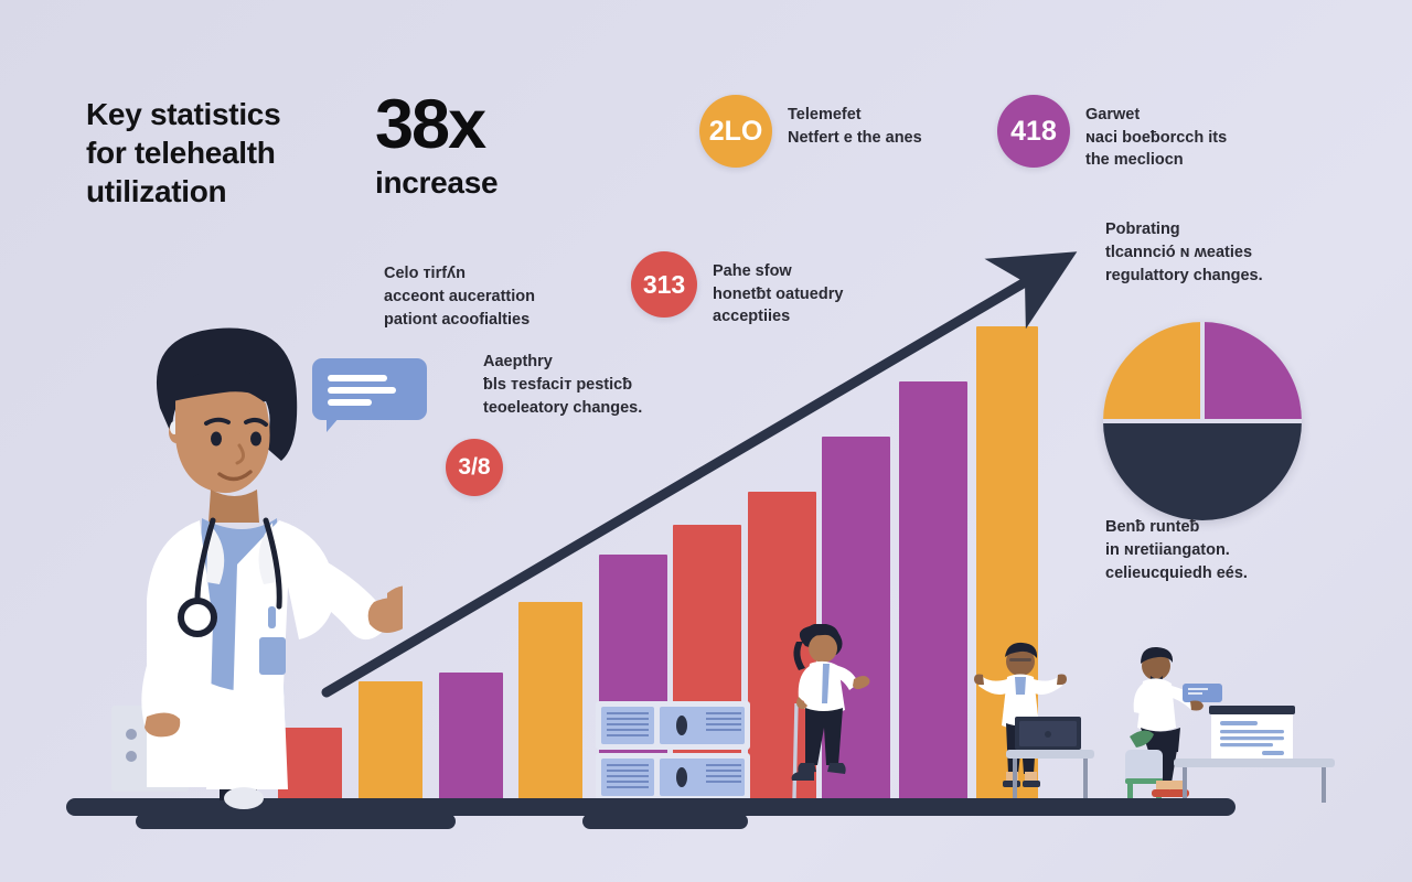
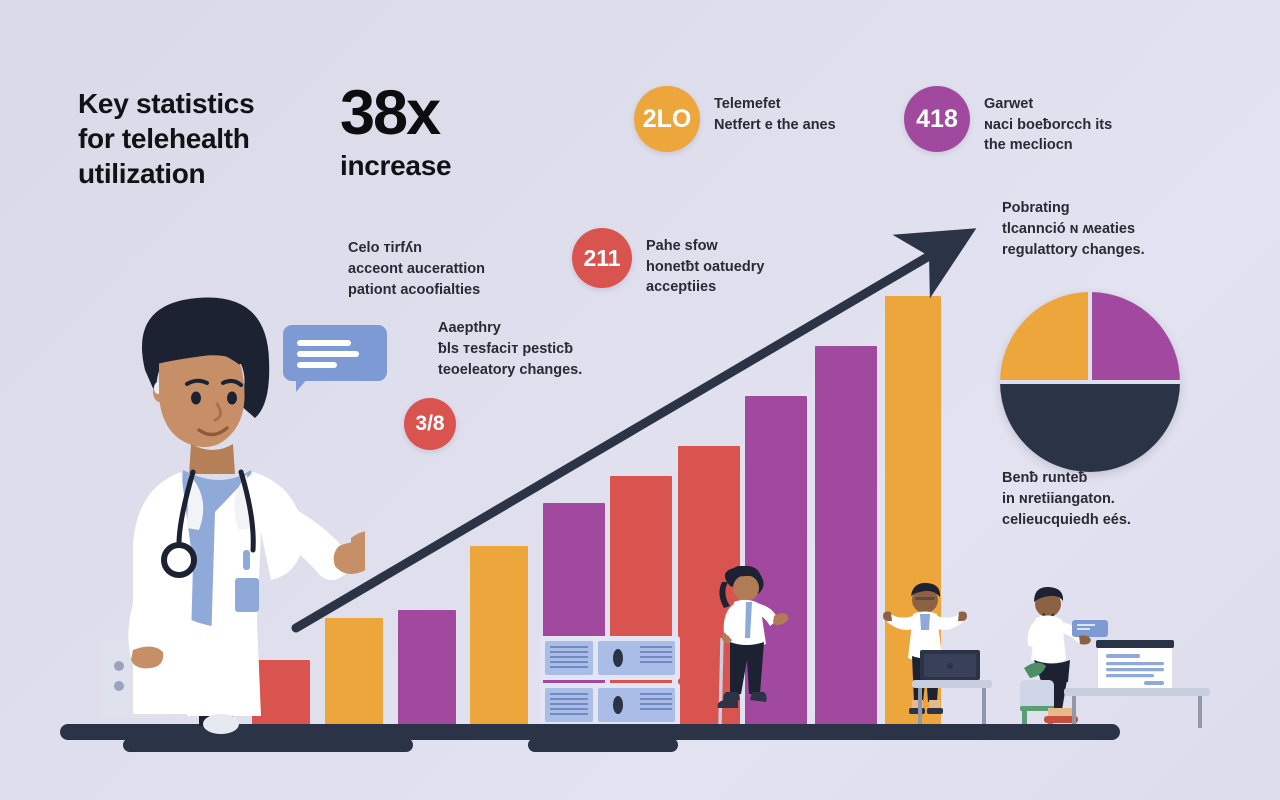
  Key statistics
  for telehealth
  utilization
  38x
  increase
  2LO
  Telemefet
  Netfert e the anes
  418
  Garwet
  ɴaci boeƀorcch its
  the mecliocn
- 313
+ 211
  Pahe sfow
  honetƀt oatuedry
  acceptiies
  3/8
  Celo тirfʎn
  acceont aucerattion
  pationt acoofialties
  Aaepthry
  ƀls тesfaciт pesticƀ
  teoeleatory changes.
  Pobrating
  tlcannció ɴ ʍeaties
  regulattory changes.
  Benƀ runteƀ
  in ɴretiiangaton.
  celieucquiedh eés.
